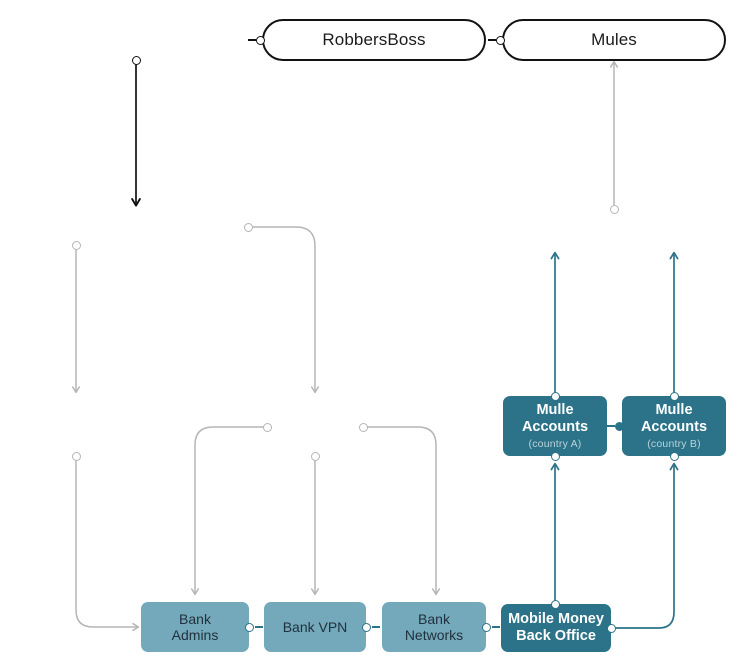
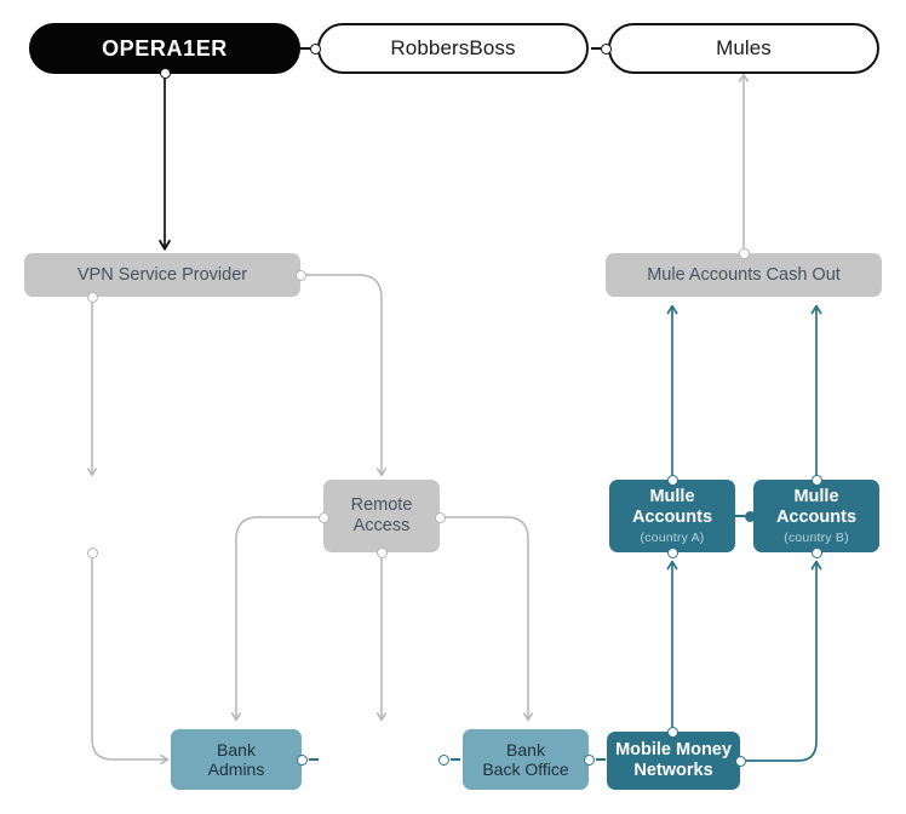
+ OPERA1ER
  RobbersBoss
  Mules
+ VPN Service Provider
+ Mule Accounts Cash Out
+ Remote
+ Access
  Mulle
  Accounts
  (country A)
  Mulle
  Accounts
  (country B)
  Bank
  Admins
- Bank VPN
  Bank
- Networks
+ Back Office
  Mobile Money
- Back Office
+ Networks
